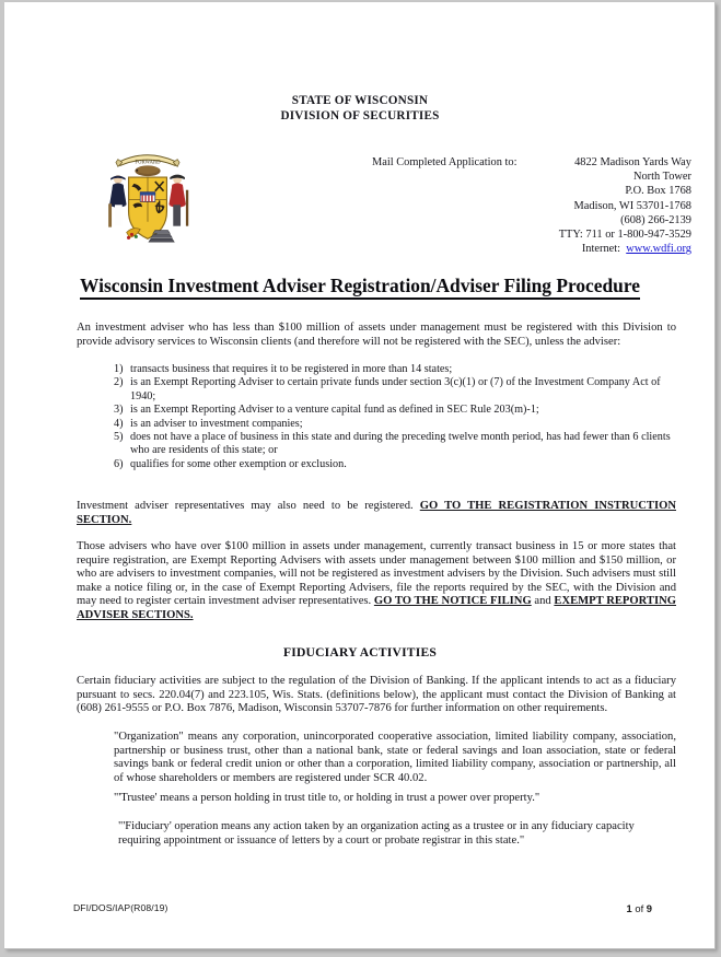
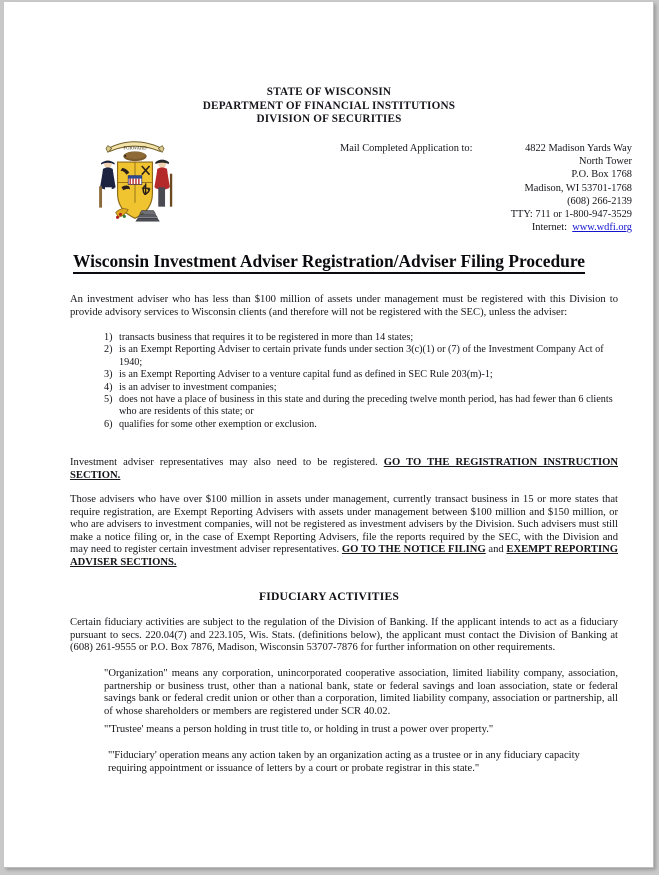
  STATE OF WISCONSIN
+ DEPARTMENT OF FINANCIAL INSTITUTIONS
  DIVISION OF SECURITIES
  Mail Completed Application to:
  4822 Madison Yards Way
  North Tower
  P.O. Box 1768
  Madison, WI 53701-1768
  (608) 266-2139
  TTY: 711 or 1-800-947-3529
  Internet: www.wdfi.org
  Wisconsin Investment Adviser Registration/Adviser Filing Procedure
  An investment adviser who has less than $100 million of assets under management must be registered with this Division to provide advisory services to Wisconsin clients (and therefore will not be registered with the SEC), unless the adviser:
  1)
  transacts business that requires it to be registered in more than 14 states;
  2)
  is an Exempt Reporting Adviser to certain private funds under section 3(c)(1) or (7) of the Investment Company Act of 1940;
  3)
  is an Exempt Reporting Adviser to a venture capital fund as defined in SEC Rule 203(m)-1;
  4)
  is an adviser to investment companies;
  5)
  does not have a place of business in this state and during the preceding twelve month period, has had fewer than 6 clients who are residents of this state; or
  6)
  qualifies for some other exemption or exclusion.
  Investment adviser representatives may also need to be registered. GO TO THE REGISTRATION INSTRUCTION SECTION.
  Those advisers who have over $100 million in assets under management, currently transact business in 15 or more states that require registration, are Exempt Reporting Advisers with assets under management between $100 million and $150 million, or who are advisers to investment companies, will not be registered as investment advisers by the Division. Such advisers must still make a notice filing or, in the case of Exempt Reporting Advisers, file the reports required by the SEC, with the Division and may need to register certain investment adviser representatives. GO TO THE NOTICE FILING and EXEMPT REPORTING ADVISER SECTIONS.
  FIDUCIARY ACTIVITIES
  Certain fiduciary activities are subject to the regulation of the Division of Banking. If the applicant intends to act as a fiduciary pursuant to secs. 220.04(7) and 223.105, Wis. Stats. (definitions below), the applicant must contact the Division of Banking at (608) 261-9555 or P.O. Box 7876, Madison, Wisconsin 53707-7876 for further information on other requirements.
  "Organization" means any corporation, unincorporated cooperative association, limited liability company, association, partnership or business trust, other than a national bank, state or federal savings and loan association, state or federal savings bank or federal credit union or other than a corporation, limited liability company, association or partnership, all of whose shareholders or members are registered under SCR 40.02.
  "'Trustee' means a person holding in trust title to, or holding in trust a power over property."
  "'Fiduciary' operation means any action taken by an organization acting as a trustee or in any fiduciary capacity requiring appointment or issuance of letters by a court or probate registrar in this state."
- DFI/DOS/IAP(R08/19)
- 1 of 9
